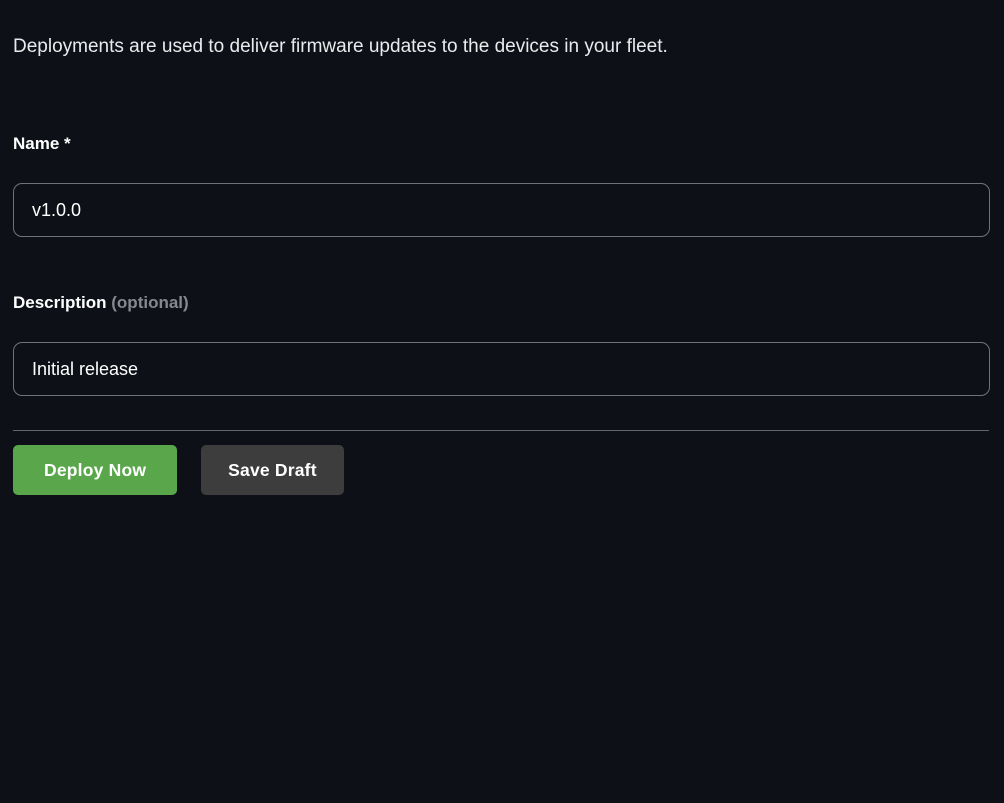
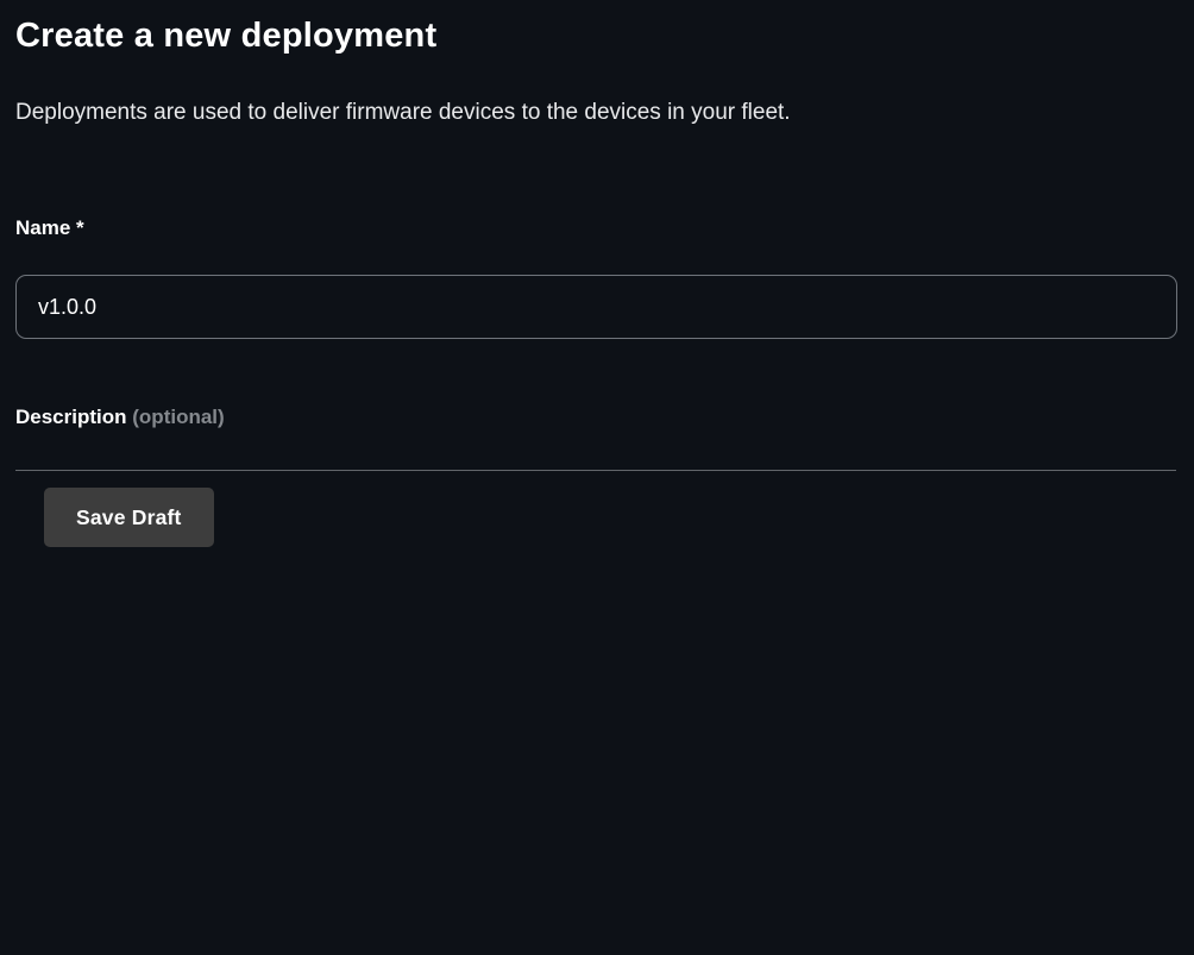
+ Create a new deployment
- Deployments are used to deliver firmware updates to the devices in your fleet.
+ Deployments are used to deliver firmware devices to the devices in your fleet.
  Name *
  v1.0.0
  Description (optional)
- Initial release
- Deploy Now
  Save Draft
